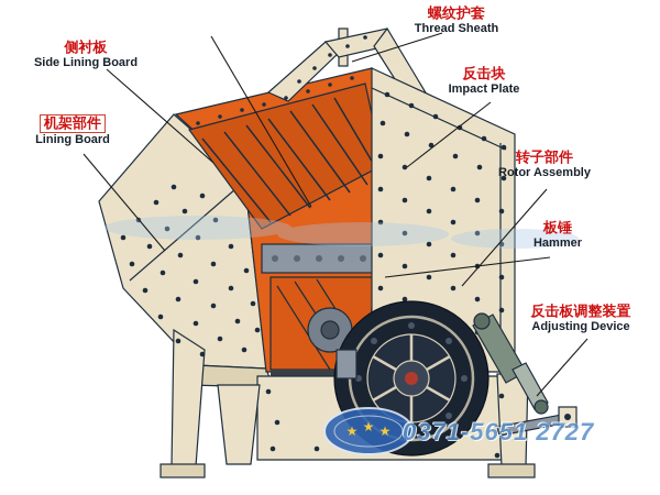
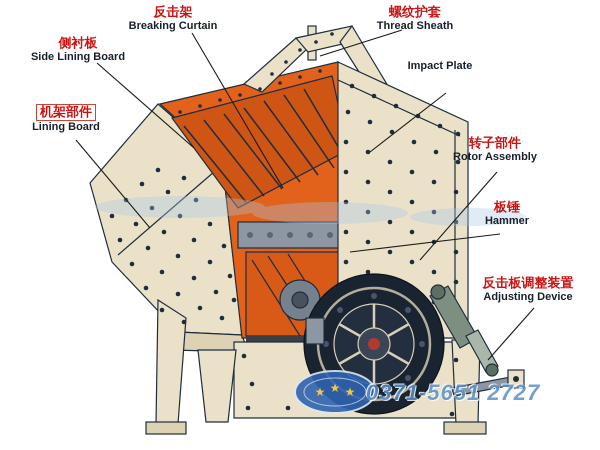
  ★
  ★
  ★
+ 反击架
+ Breaking Curtain
  螺纹护套
  Thread Sheath
  侧衬板
  Side Lining Board
- 反击块
  Impact Plate
  机架部件
  Lining Board
  转子部件
  Rotor Assembly
  板锤
  Hammer
  反击板调整装置
  Adjusting Device
  0371-5651 2727
